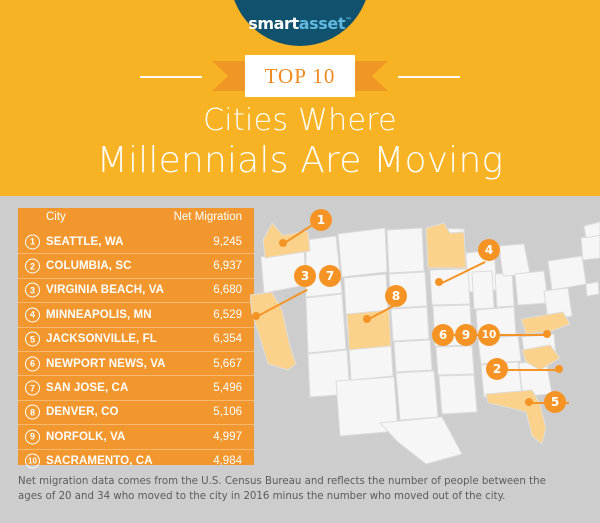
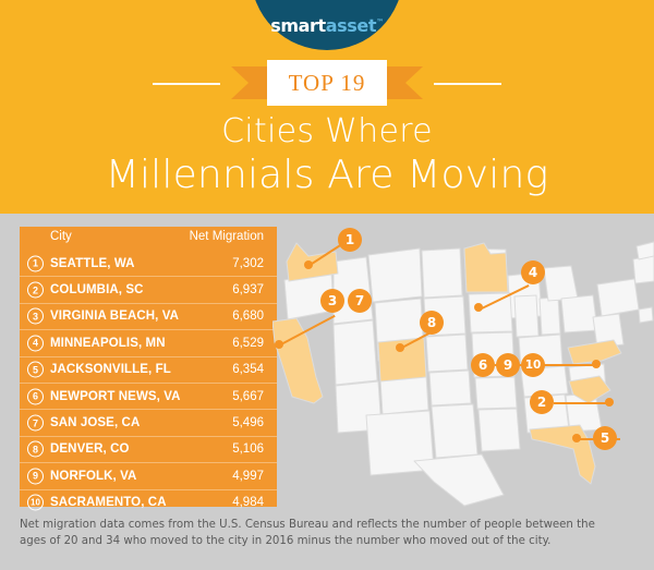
  smartasset™
- TOP 10
+ TOP 19
  Cities Where
  Millennials Are Moving
  City
  Net Migration
  1
  SEATTLE, WA
- 9,245
+ 7,302
  2
  COLUMBIA, SC
  6,937
  3
  VIRGINIA BEACH, VA
  6,680
  4
  MINNEAPOLIS, MN
  6,529
  5
  JACKSONVILLE, FL
  6,354
  6
  NEWPORT NEWS, VA
  5,667
  7
  SAN JOSE, CA
  5,496
  8
  DENVER, CO
  5,106
  9
  NORFOLK, VA
  4,997
  10
  SACRAMENTO, CA
  4,984
  1
  3
  7
  4
  8
  6
  9
  10
  2
  5
  Net migration data comes from the U.S. Census Bureau and reflects the number of people between the ages of 20 and 34 who moved to the city in 2016 minus the number who moved out of the city.
